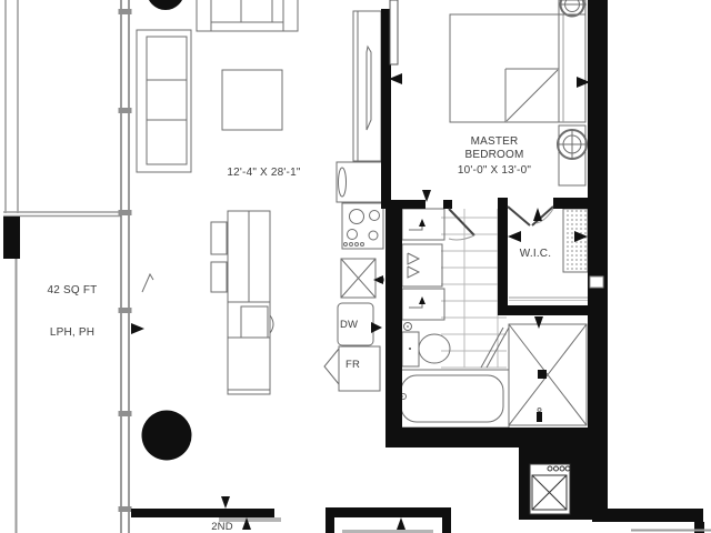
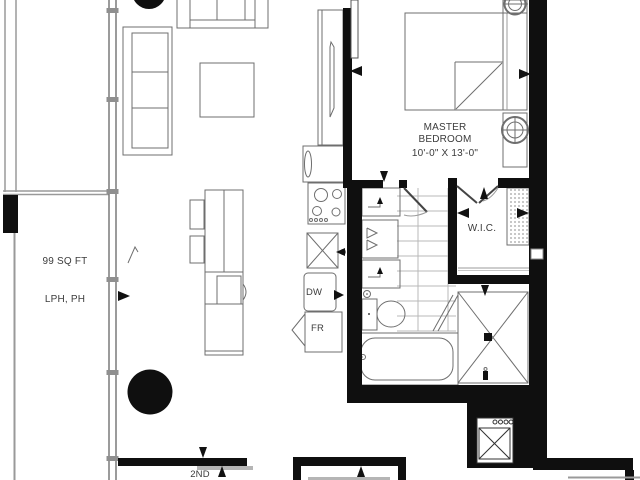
- 12'-4" X 28'-1"
  MASTER
  BEDROOM
  10'-0" X 13'-0"
  W.I.C.
- 42 SQ FT
+ 99 SQ FT
  LPH, PH
  DW
  FR
  2ND
